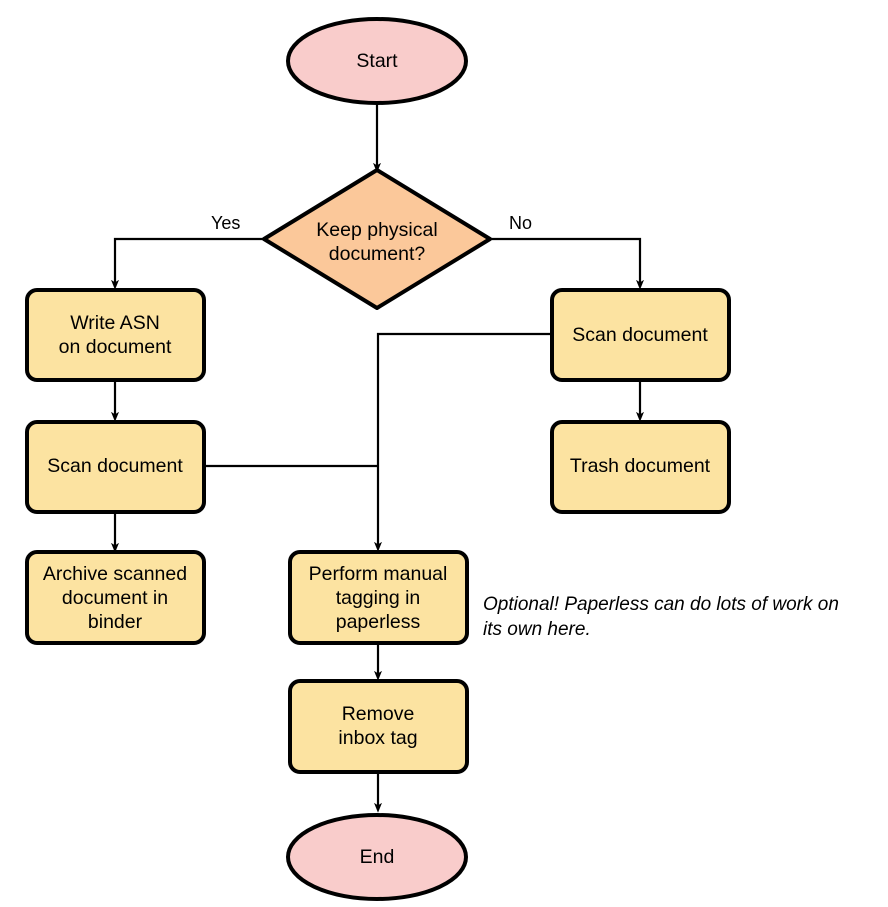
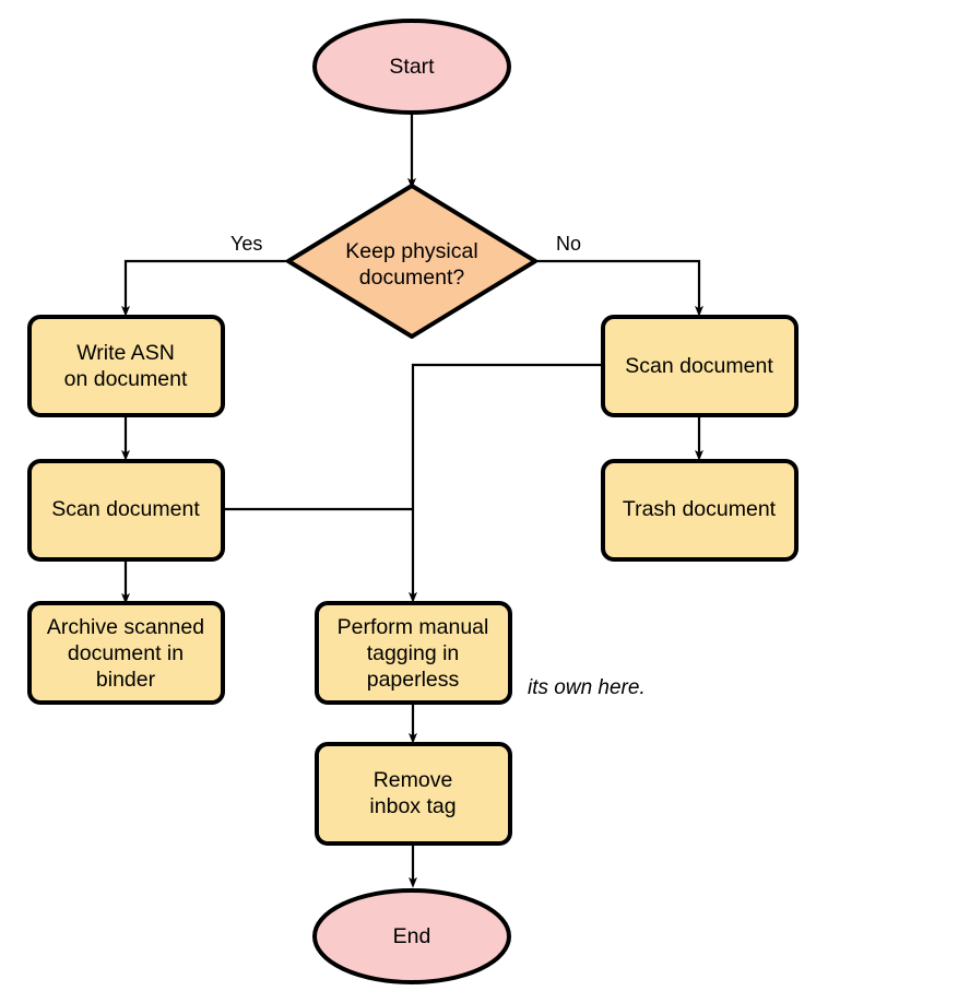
  Start
  Keep physical
  document?
  Yes
  No
  Write ASN
  on document
  Scan document
  Archive scanned
  document in
  binder
  Scan document
  Trash document
  Perform manual
  tagging in
  paperless
  Remove
  inbox tag
  End
- Optional! Paperless can do lots of work on
  its own here.
